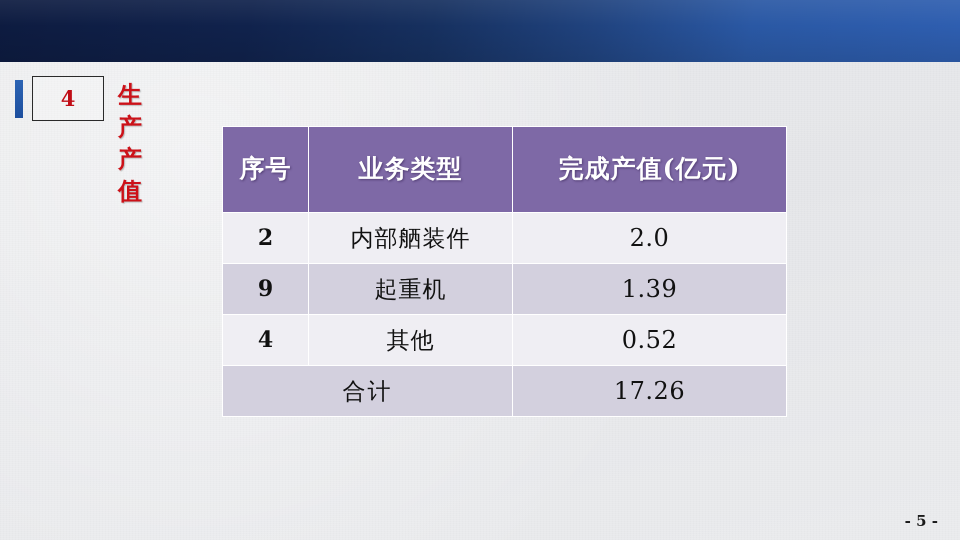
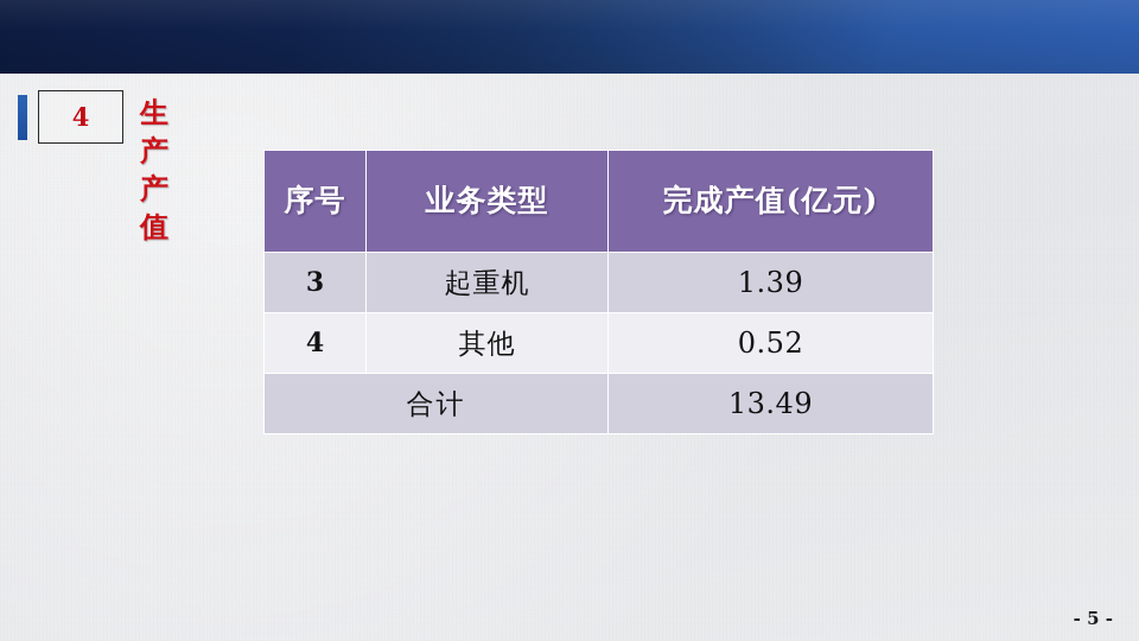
  4
  生产产值
  序号	业务类型	完成产值(亿元)
- 2	内部舾装件	2.0
- 9	起重机	1.39
+ 3	起重机	1.39
  4	其他	0.52
- 合计	17.26
+ 合计	13.49
  - 5 -
